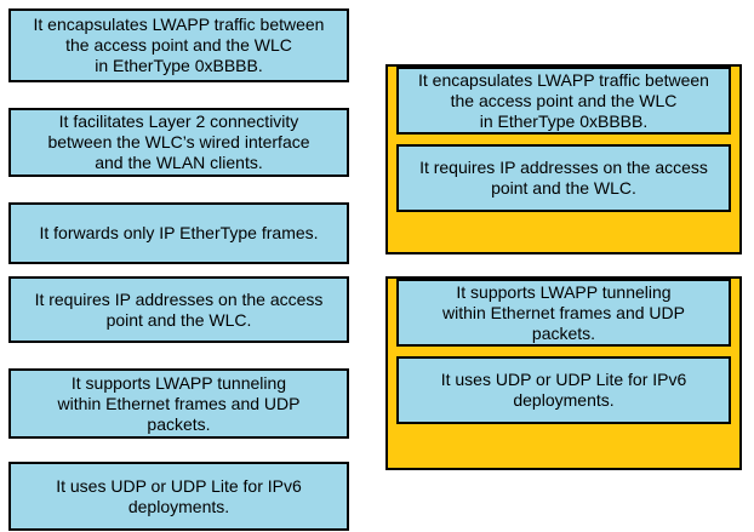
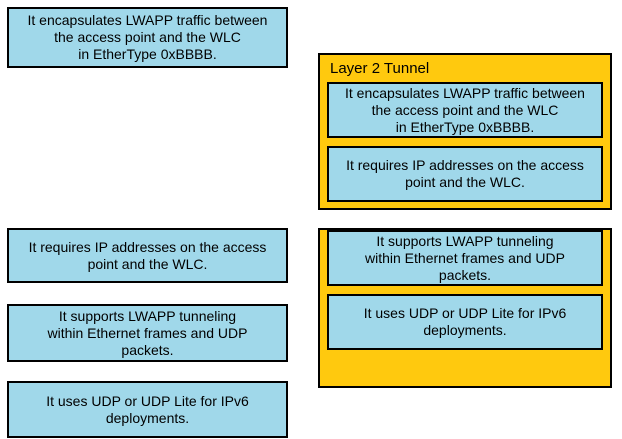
  It encapsulates LWAPP traffic between
  the access point and the WLC
  in EtherType 0xBBBB.
- It facilitates Layer 2 connectivity
- between the WLC’s wired interface
- and the WLAN clients.
- It forwards only IP EtherType frames.
  It requires IP addresses on the access
  point and the WLC.
  It supports LWAPP tunneling
  within Ethernet frames and UDP
  packets.
  It uses UDP or UDP Lite for IPv6
  deployments.
+ Layer 2 Tunnel
  It encapsulates LWAPP traffic between
  the access point and the WLC
  in EtherType 0xBBBB.
  It requires IP addresses on the access
  point and the WLC.
  It supports LWAPP tunneling
  within Ethernet frames and UDP
  packets.
  It uses UDP or UDP Lite for IPv6
  deployments.
